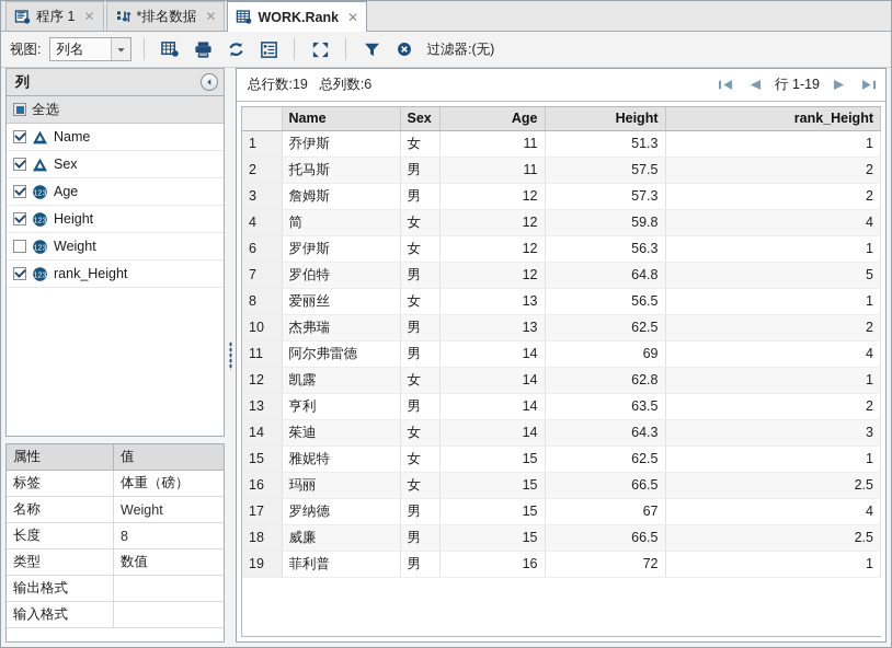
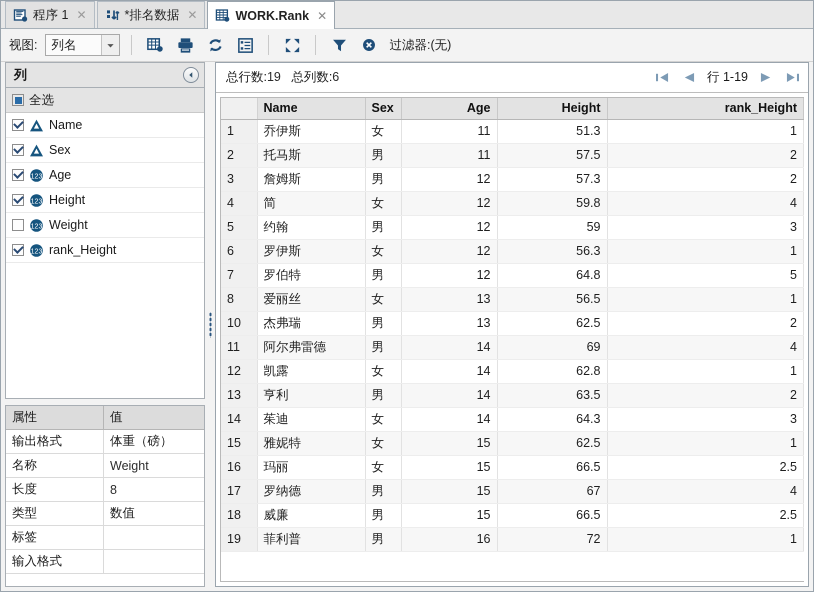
  程序 1
  ✕
  *排名数据
  ✕
  WORK.Rank
  ✕
  视图:
  列名
  过滤器:(无)
  列
  全选
  Name
  Sex
  Age
  Height
  Weight
  rank_Height
  属性
  值
- 标签
+ 输出格式
  体重（磅）
  名称
  Weight
  长度
  8
  类型
  数值
- 输出格式
+ 标签
  输入格式
  总行数:19 总列数:6
  行 1-19
  	Name	Sex	Age	Height	rank_Height
  1	乔伊斯	女	11	51.3	1
  2	托马斯	男	11	57.5	2
  3	詹姆斯	男	12	57.3	2
  4	简	女	12	59.8	4
+ 5	约翰	男	12	59	3
  6	罗伊斯	女	12	56.3	1
  7	罗伯特	男	12	64.8	5
  8	爱丽丝	女	13	56.5	1
  10	杰弗瑞	男	13	62.5	2
  11	阿尔弗雷德	男	14	69	4
  12	凯露	女	14	62.8	1
  13	亨利	男	14	63.5	2
  14	茱迪	女	14	64.3	3
  15	雅妮特	女	15	62.5	1
  16	玛丽	女	15	66.5	2.5
  17	罗纳德	男	15	67	4
  18	威廉	男	15	66.5	2.5
  19	菲利普	男	16	72	1
